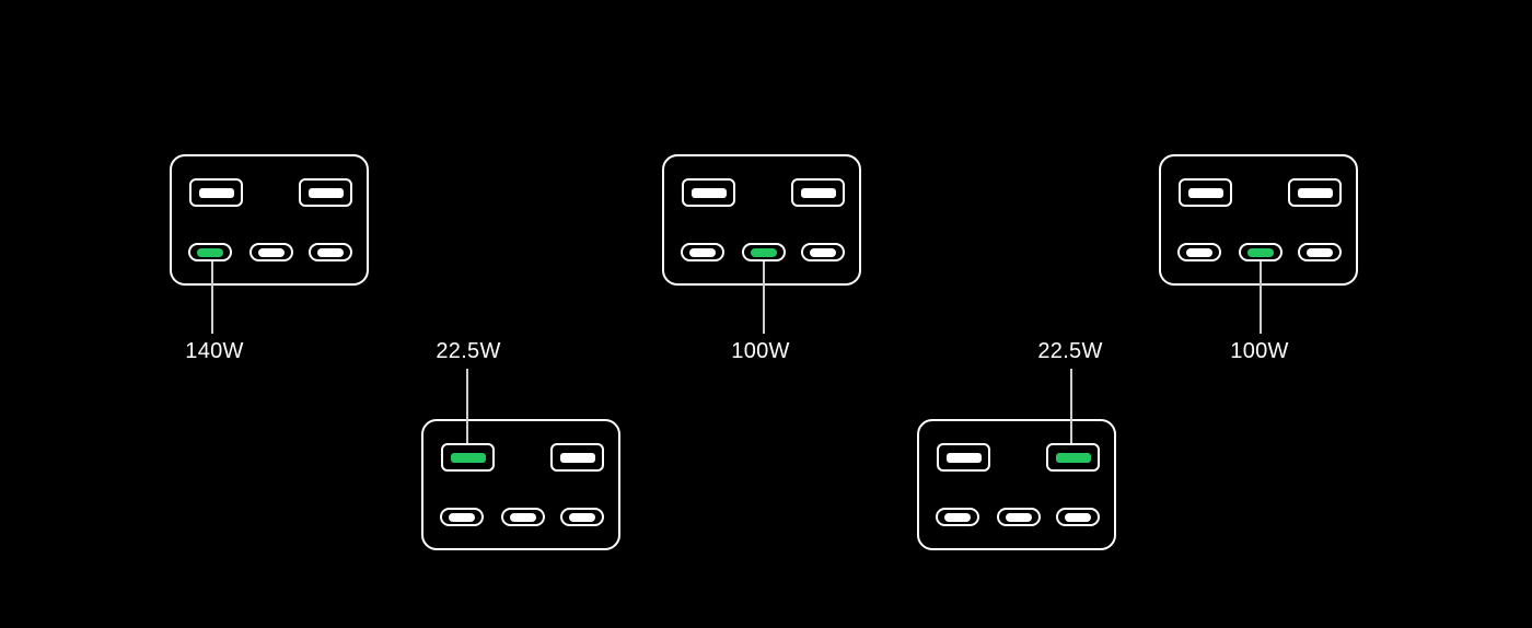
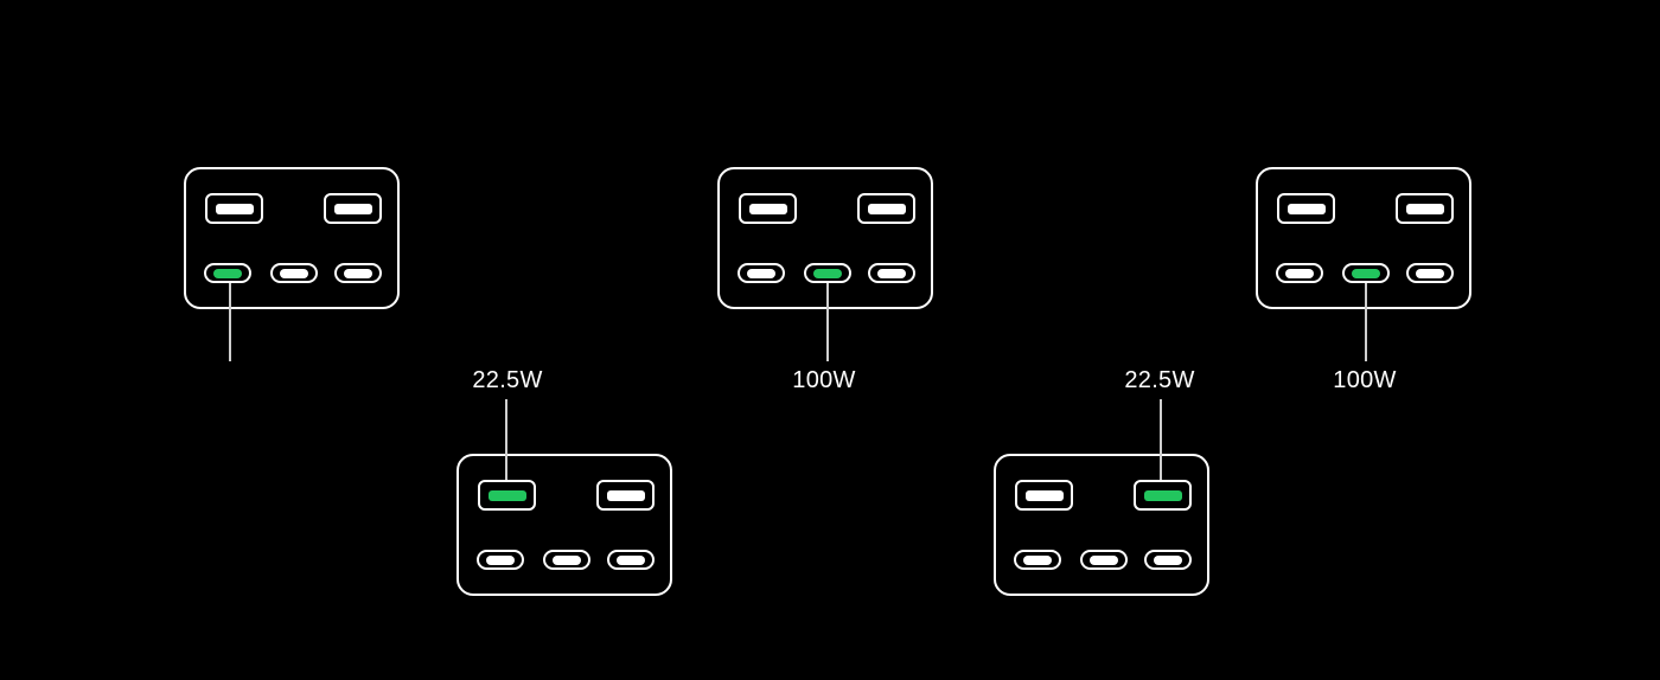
- 140W
  22.5W
  100W
  22.5W
  100W
